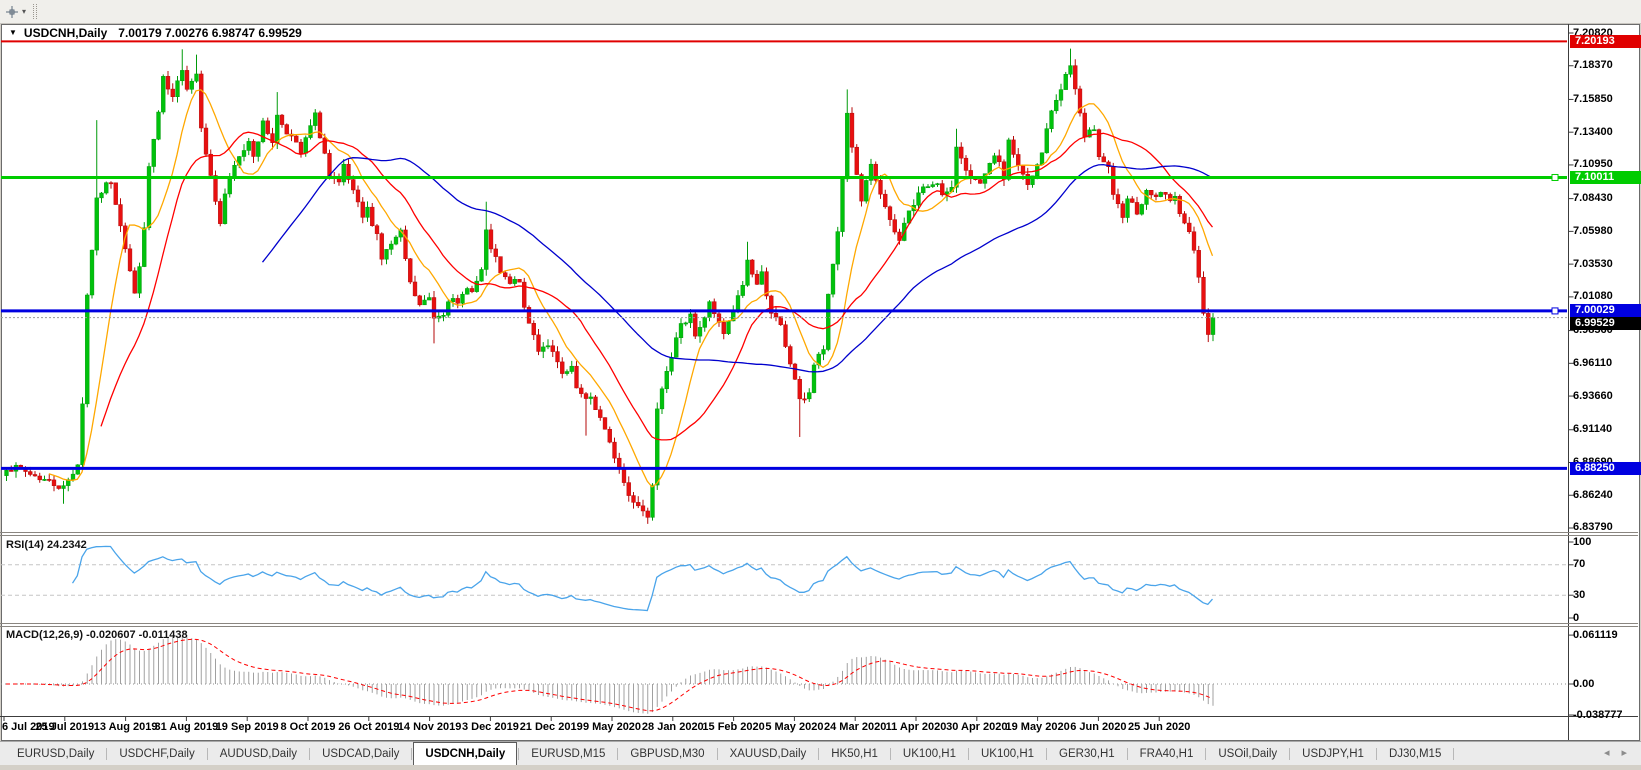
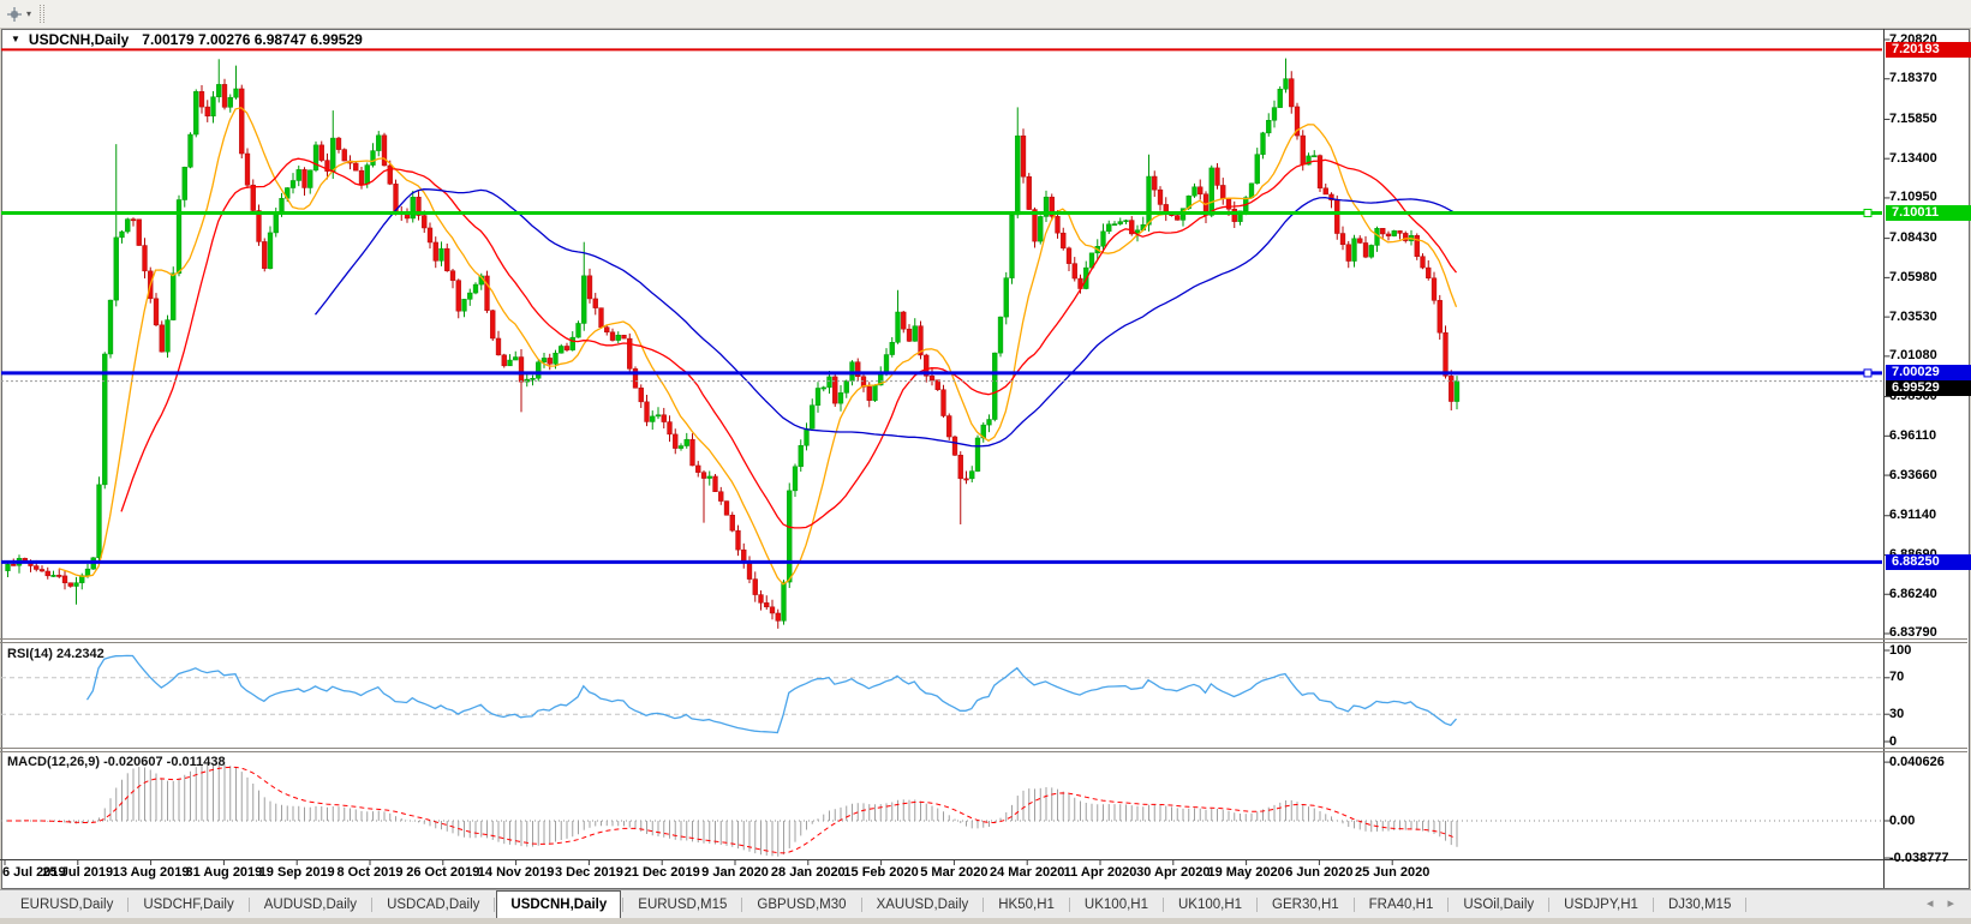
  ▾
  ▼
  USDCNH,Daily
  7.00179 7.00276 6.98747 6.99529
  RSI(14) 24.2342
  MACD(12,26,9) -0.020607 -0.011438
  7.20820
  7.18370
  7.15850
  7.13400
  7.10950
  7.08430
  7.05980
  7.03530
  7.01080
  6.96110
  6.93660
  6.91140
  6.86240
  6.83790
  100
  70
  30
  0
- 0.061119
+ 0.040626
  0.00
  -0.038777
  7.20193
  7.10011
  7.00029
  6.88250
  6.99529
  6 Jul 2019
  25 Jul 2019
  13 Aug 2019
  31 Aug 2019
  19 Sep 2019
  8 Oct 2019
  26 Oct 2019
  14 Nov 2019
  3 Dec 2019
  21 Dec 2019
- 9 May 2020
+ 9 Jan 2020
  28 Jan 2020
  15 Feb 2020
- 5 May 2020
+ 5 Mar 2020
  24 Mar 2020
  11 Apr 2020
  30 Apr 2020
  19 May 2020
  6 Jun 2020
  25 Jun 2020
  EURUSD,Daily
  USDCHF,Daily
  AUDUSD,Daily
  USDCAD,Daily
  USDCNH,Daily
  EURUSD,M15
  GBPUSD,M30
  XAUUSD,Daily
  HK50,H1
  UK100,H1
  UK100,H1
  GER30,H1
  FRA40,H1
  USOil,Daily
  USDJPY,H1
  DJ30,M15
  ◂
  ▸
